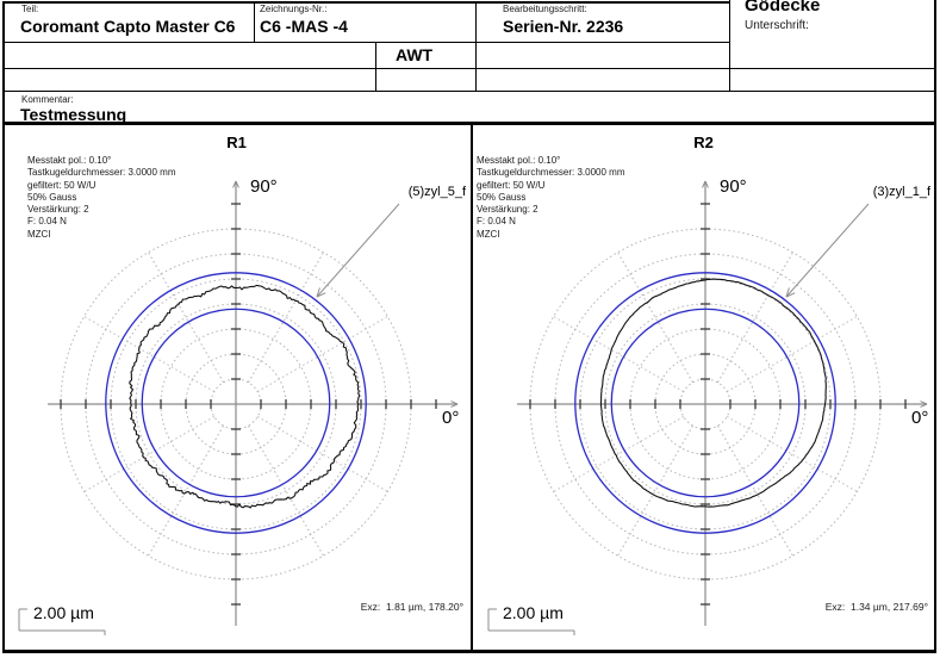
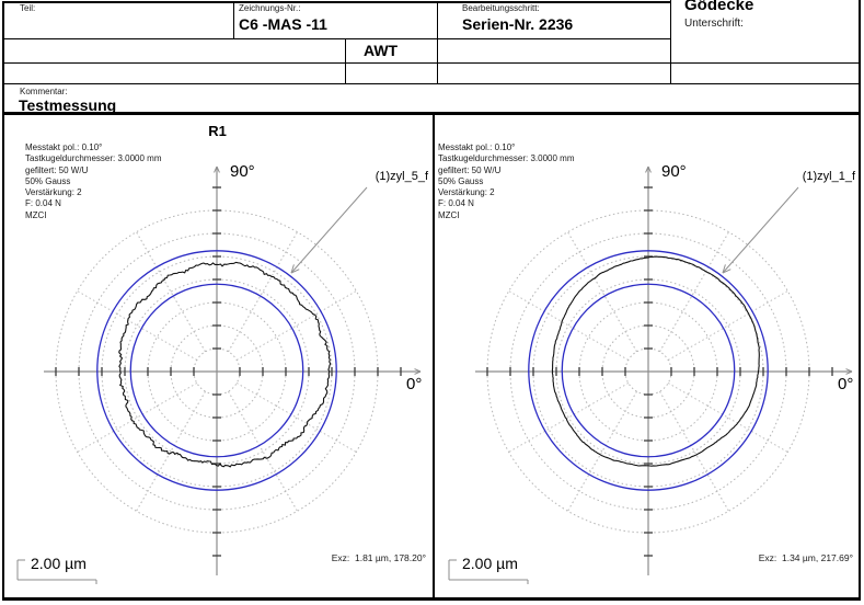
  Teil:
- Coromant Capto Master C6
  Zeichnungs-Nr.:
- C6 -MAS -4
+ C6 -MAS -11
  Bearbeitungsschritt:
  Serien-Nr. 2236
  Gödecke
  Unterschrift:
  AWT
  Kommentar:
  Testmessung
  R1
  Messtakt pol.: 0.10°
  Tastkugeldurchmesser: 3.0000 mm
  gefiltert: 50 W/U
  50% Gauss
  Verstärkung: 2
  F: 0.04 N
  MZCI
  90°
  0°
- (5)zyl_5_f
+ (1)zyl_5_f
  Exz: 1.81 µm, 178.20°
  2.00 µm
- R2
  Messtakt pol.: 0.10°
  Tastkugeldurchmesser: 3.0000 mm
  gefiltert: 50 W/U
  50% Gauss
  Verstärkung: 2
  F: 0.04 N
  MZCI
  90°
  0°
- (3)zyl_1_f
+ (1)zyl_1_f
  Exz: 1.34 µm, 217.69°
  2.00 µm
